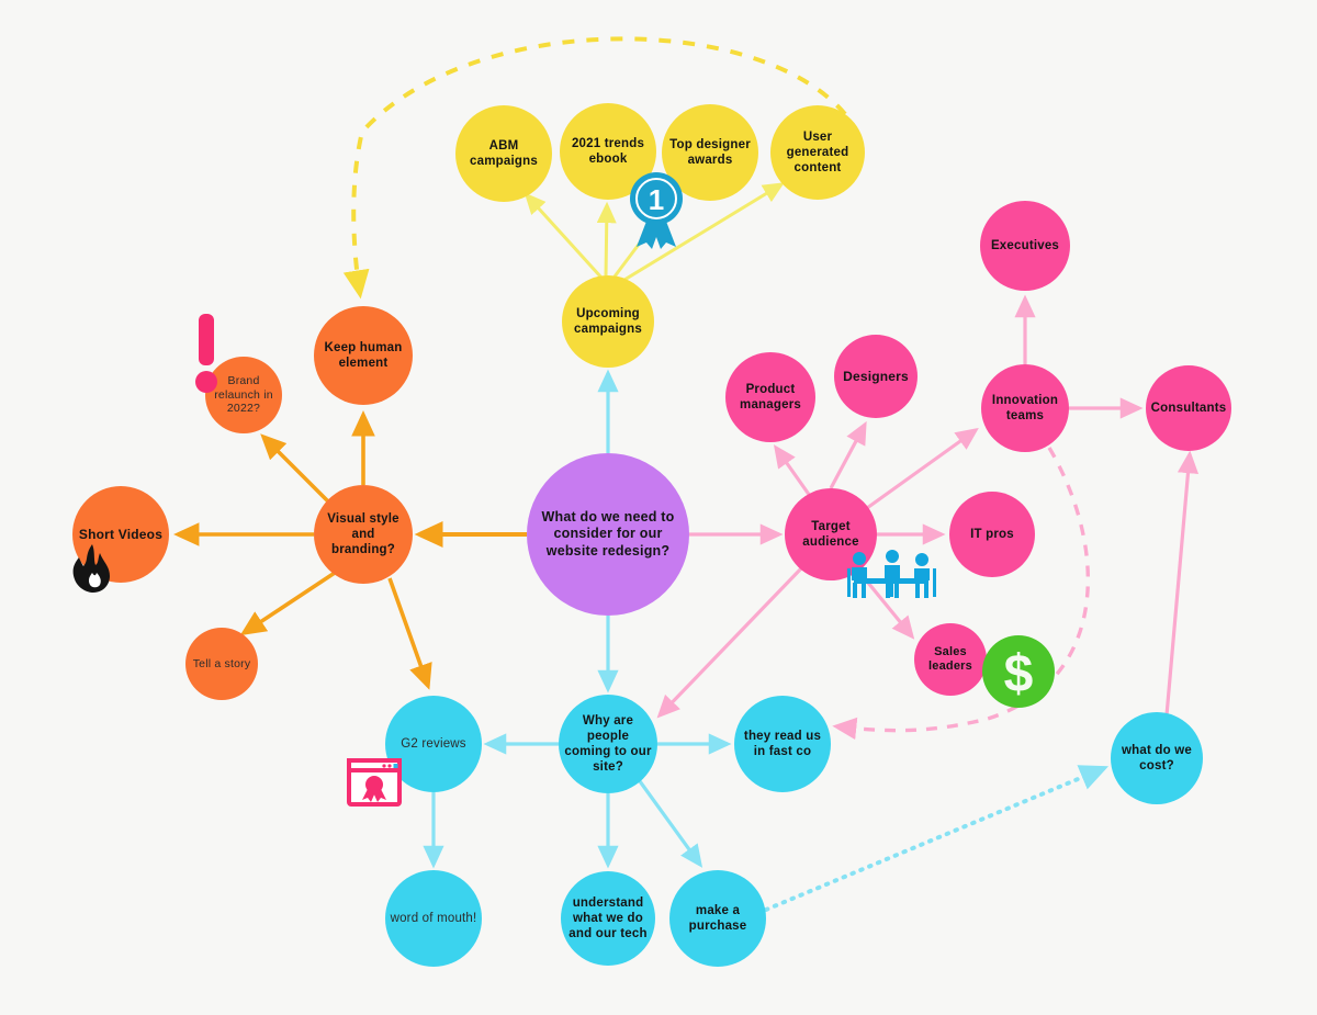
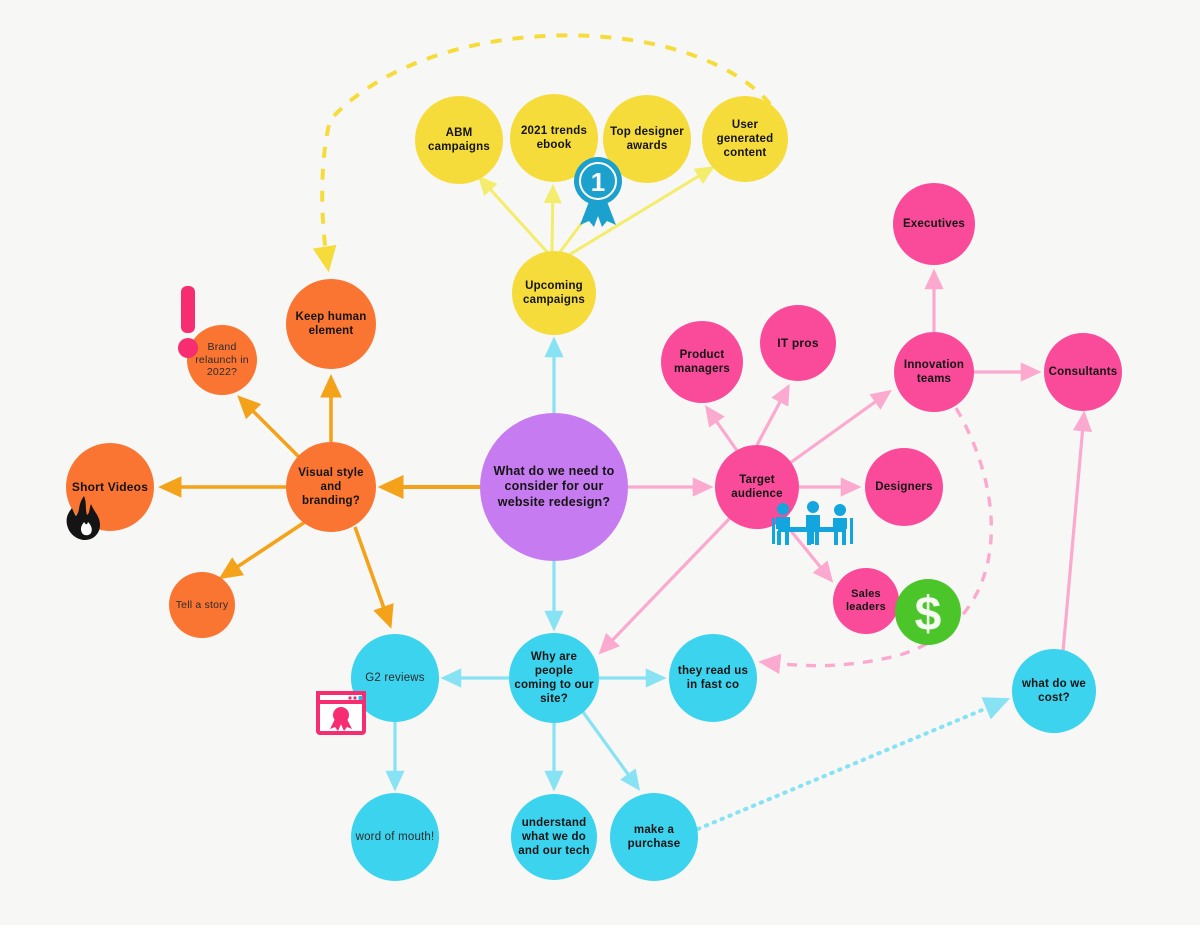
  1
  $
  What do we need to consider for our website redesign?
  Upcoming campaigns
  ABM campaigns
  2021 trends ebook
  Top designer awards
  User generated content
  Visual style and branding?
  Keep human element
  Brand relaunch in 2022?
  Short Videos
  Tell a story
  Target audience
  Product managers
- Designers
+ IT pros
  Innovation teams
  Executives
  Consultants
- IT pros
+ Designers
  Sales leaders
  Why are people coming to our site?
  G2 reviews
  they read us in fast co
  word of mouth!
  understand what we do and our tech
  make a purchase
  what do we cost?
